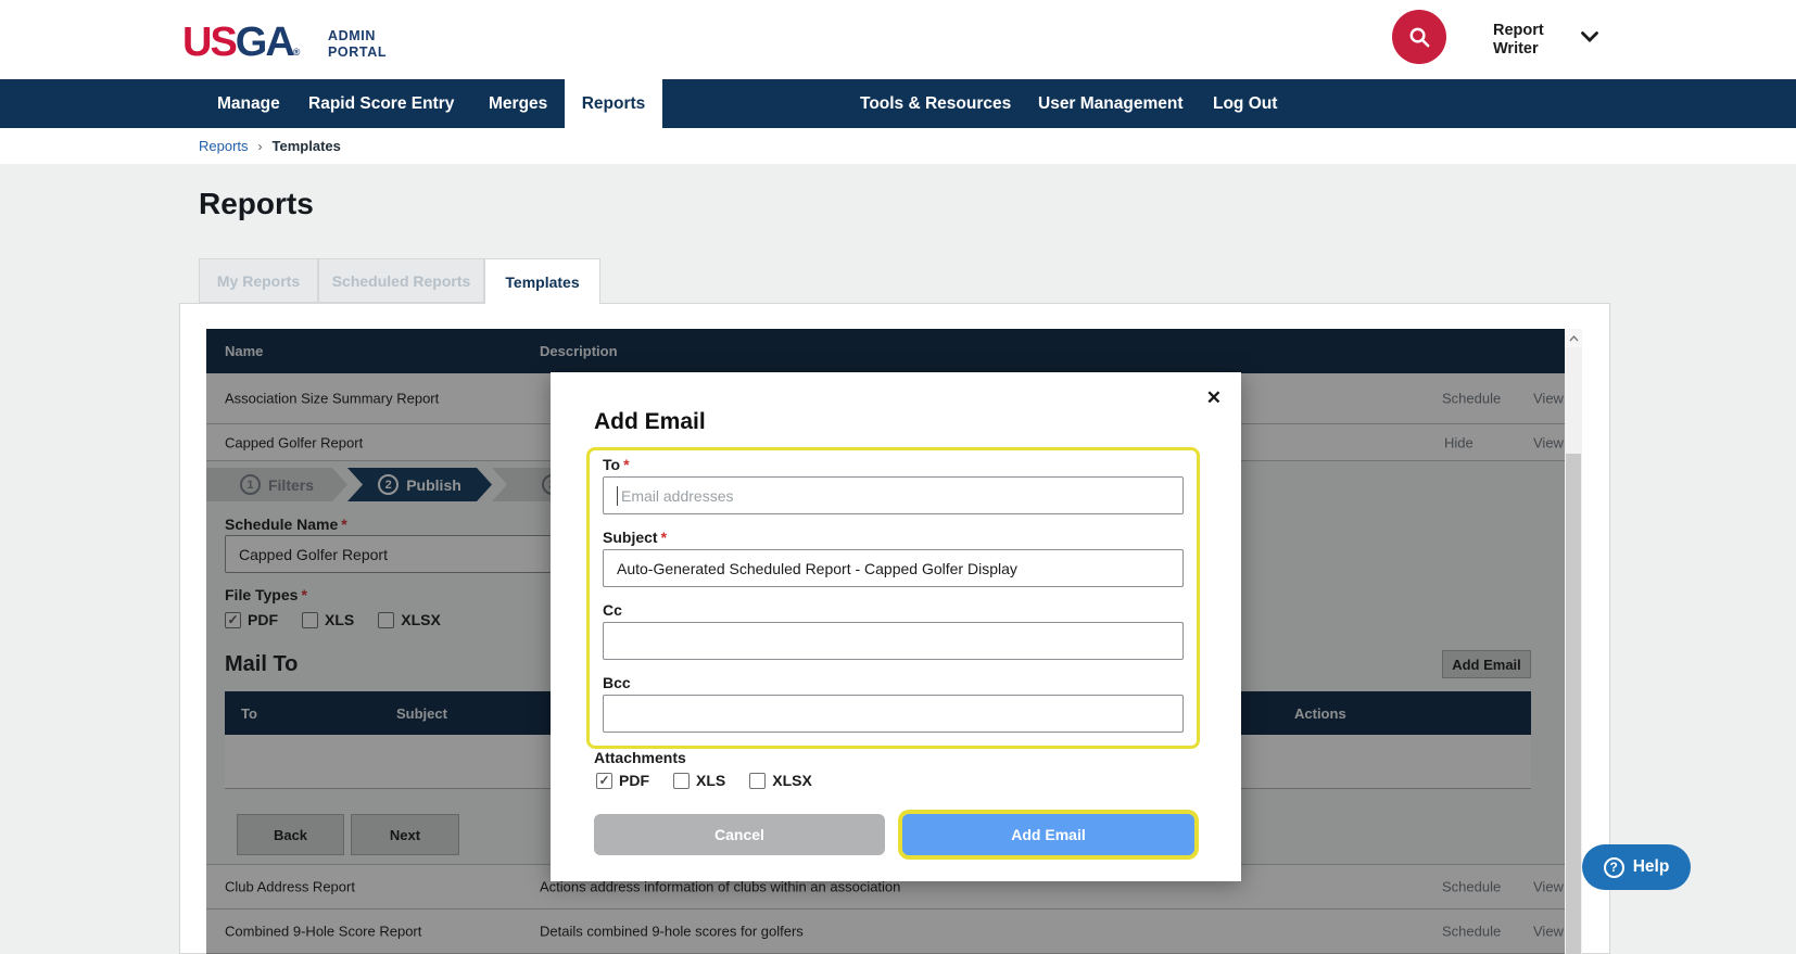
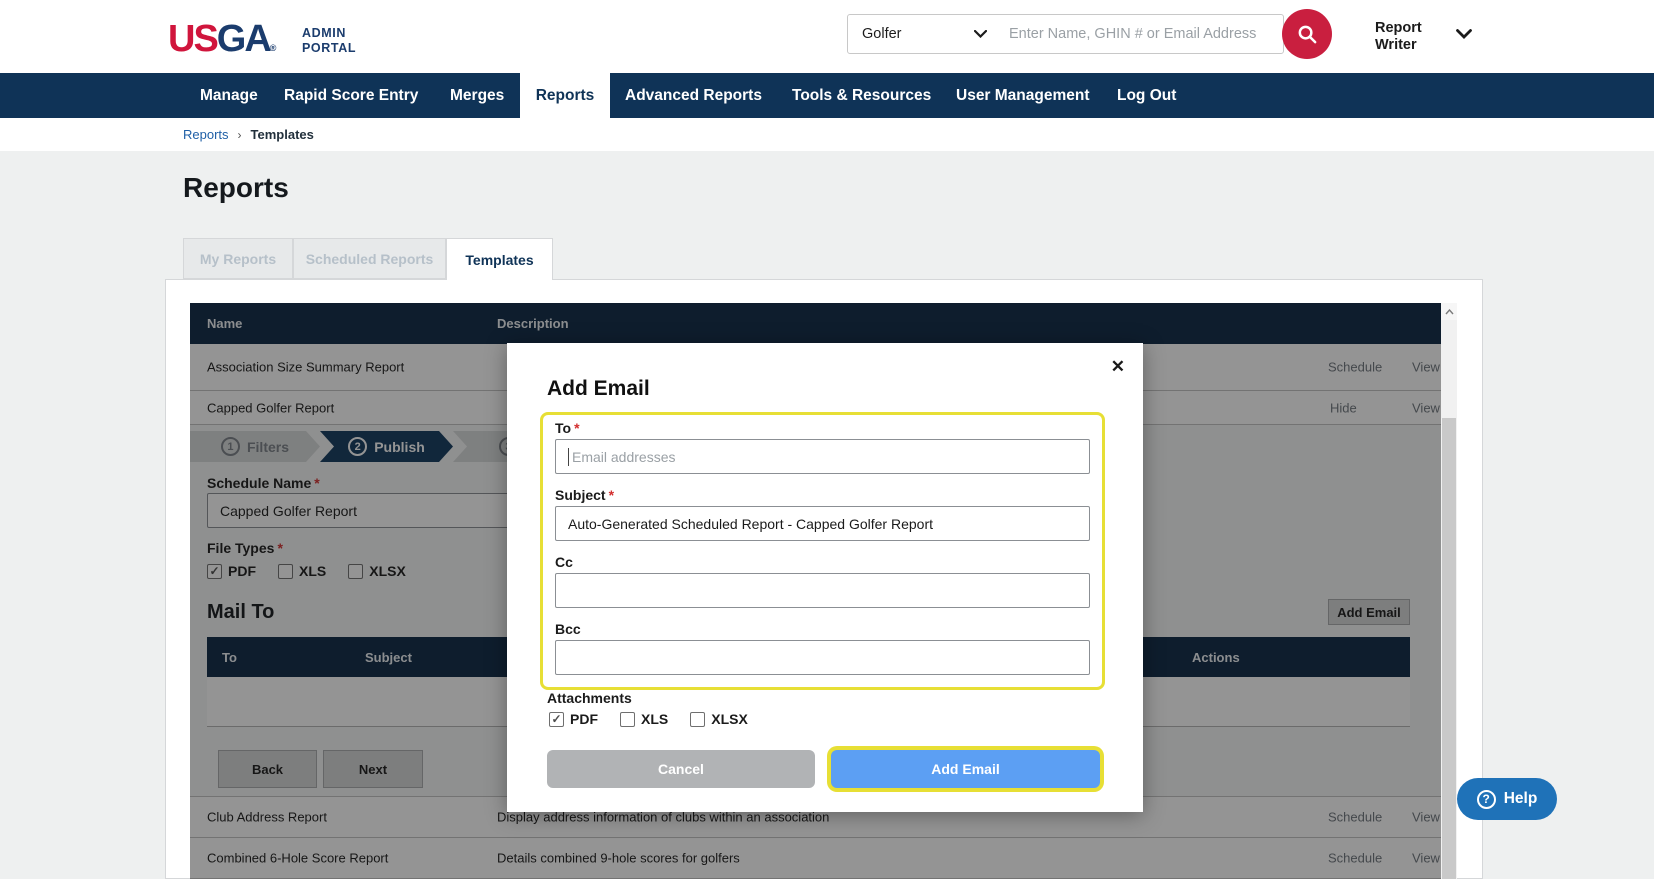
  USGA®
  ADMIN
  PORTAL
+ Golfer
+ Enter Name, GHIN # or Email Address
  Report
  Writer
  Manage
  Rapid Score Entry
  Merges
  Reports
+ Advanced Reports
  Tools & Resources
  User Management
  Log Out
  Reports
  ›
  Templates
  Reports
  My Reports
  Scheduled Reports
  Templates
  Name
  Description
  Association Size Summary Report
  Schedule
  View
  Capped Golfer Report
  Hide
  View
  1
  Filters
  2
  Publish
  Schedule Name *
  Capped Golfer Report
  File Types *
  ✓
  PDF
  XLS
  XLSX
  Mail To
  Add Email
  To
  Subject
  Actions
  Back
  Next
  Club Address Report
- Actions address information of clubs within an association
+ Display address information of clubs within an association
  Schedule
  View
- Combined 9-Hole Score Report
+ Combined 6-Hole Score Report
  Details combined 9-hole scores for golfers
  Schedule
  View
  ✕
  Add Email
  To *
  Email addresses
  Subject *
- Auto-Generated Scheduled Report - Capped Golfer Display
+ Auto-Generated Scheduled Report - Capped Golfer Report
  Cc
  Bcc
  Attachments
  ✓
  PDF
  XLS
  XLSX
  Cancel
  Add Email
  ?
  Help
